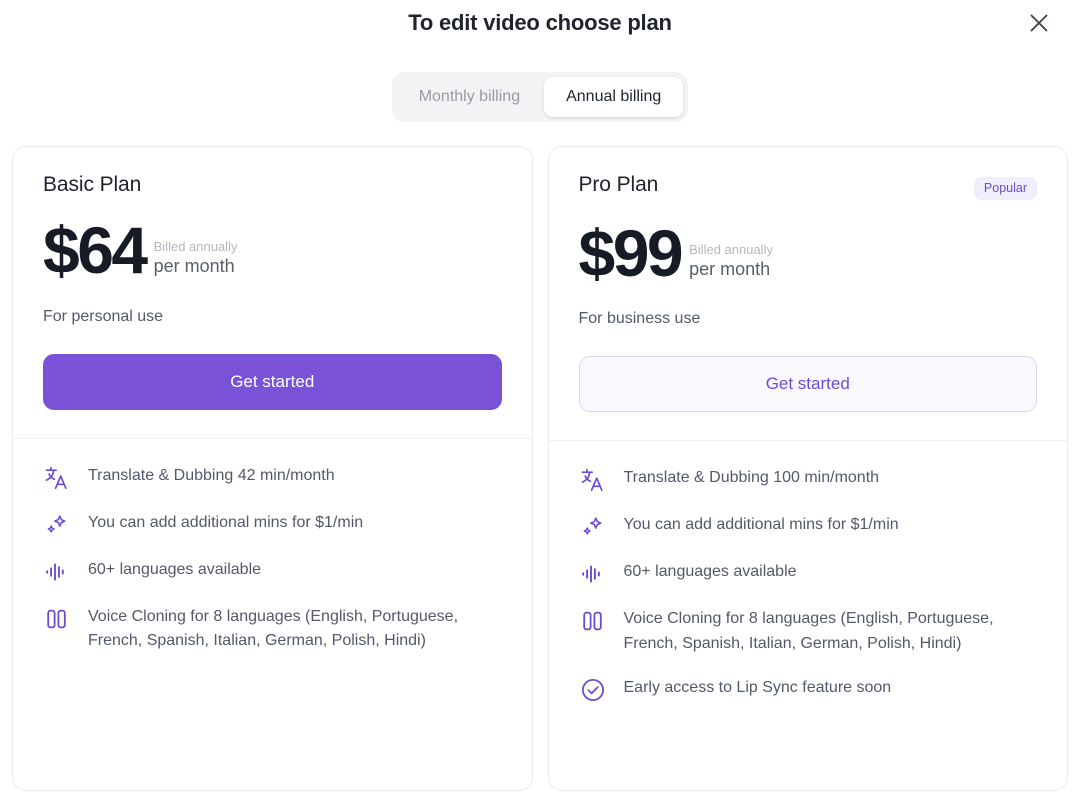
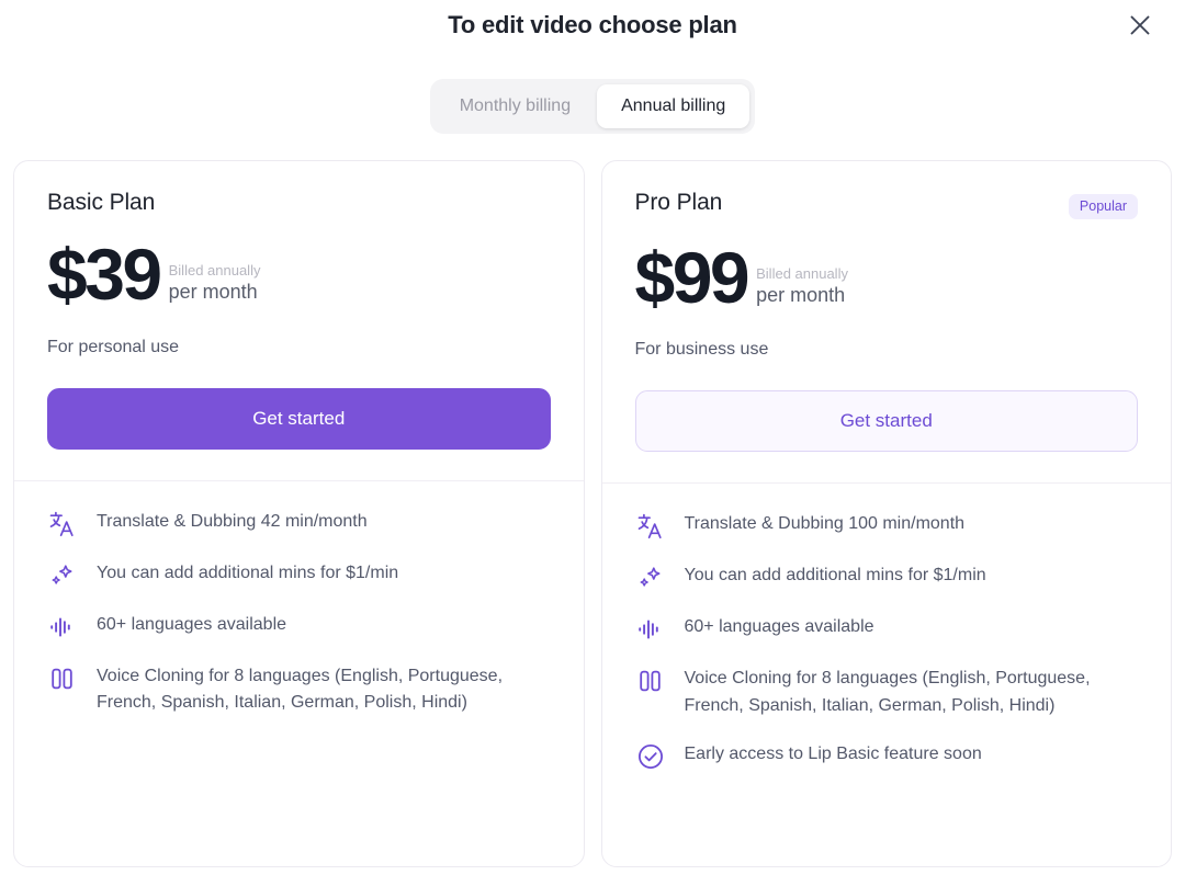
  To edit video choose plan
  Monthly billing
  Annual billing
  Basic Plan
- $64
+ $39
  Billed annually
  per month
  For personal use
  Get started
  Translate & Dubbing 42 min/month
  You can add additional mins for $1/min
  60+ languages available
  Voice Cloning for 8 languages (English, Portuguese, French, Spanish, Italian, German, Polish, Hindi)
  Pro Plan
  Popular
  $99
  Billed annually
  per month
  For business use
  Get started
  Translate & Dubbing 100 min/month
  You can add additional mins for $1/min
  60+ languages available
  Voice Cloning for 8 languages (English, Portuguese, French, Spanish, Italian, German, Polish, Hindi)
- Early access to Lip Sync feature soon
+ Early access to Lip Basic feature soon
